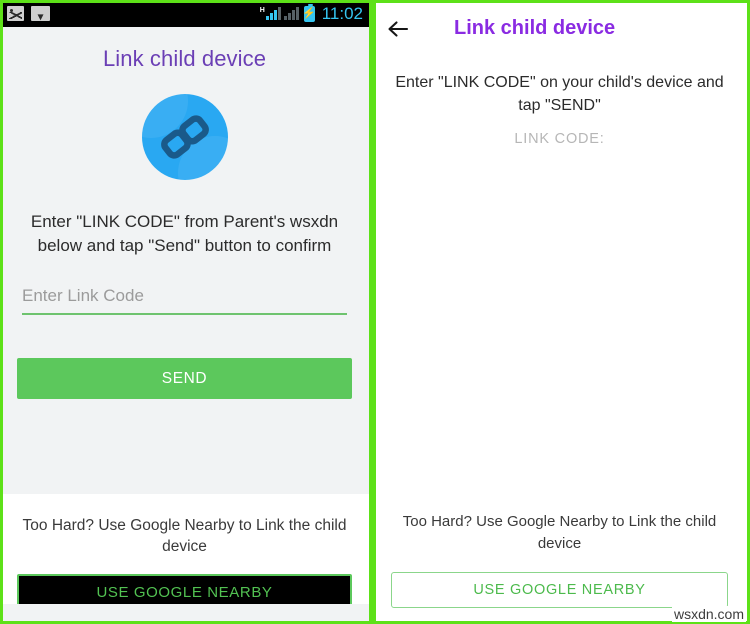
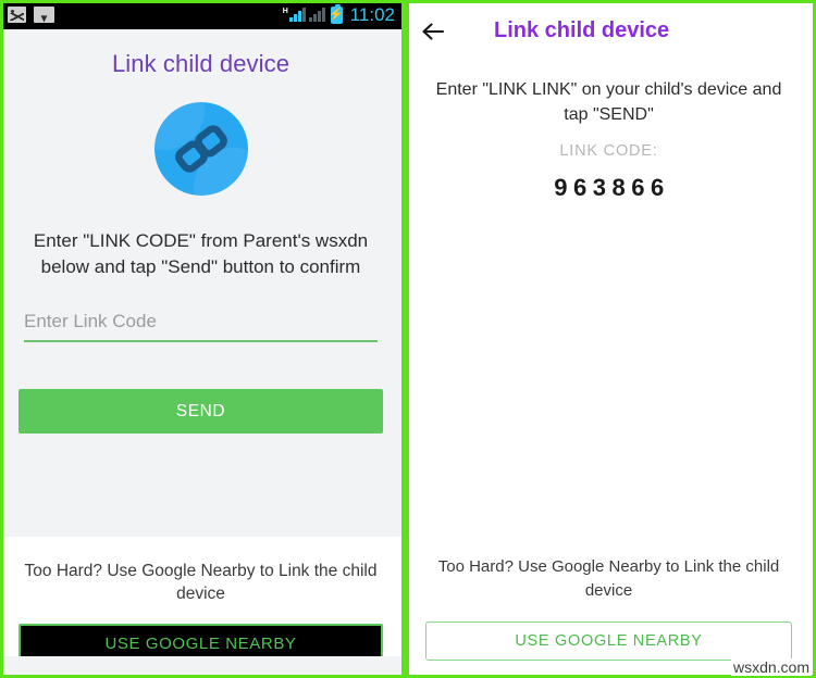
  ▾
  ⚡
  11:02
  Link child device
  Enter "LINK CODE" from Parent's wsxdn below and tap "Send" button to confirm
  Enter Link Code
  SEND
  Too Hard? Use Google Nearby to Link the child device
  USE GOOGLE NEARBY
  Link child device
- Enter "LINK CODE" on your child's device and tap "SEND"
+ Enter "LINK LINK" on your child's device and tap "SEND"
  LINK CODE:
+ 963866
  Too Hard? Use Google Nearby to Link the child device
  USE GOOGLE NEARBY
  wsxdn.com
